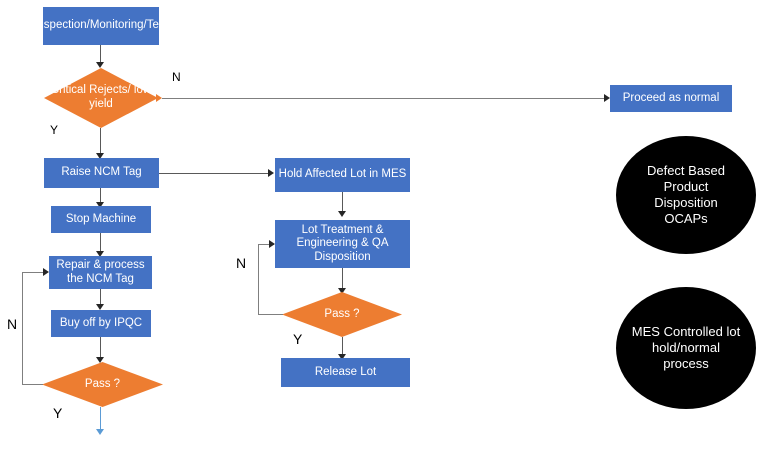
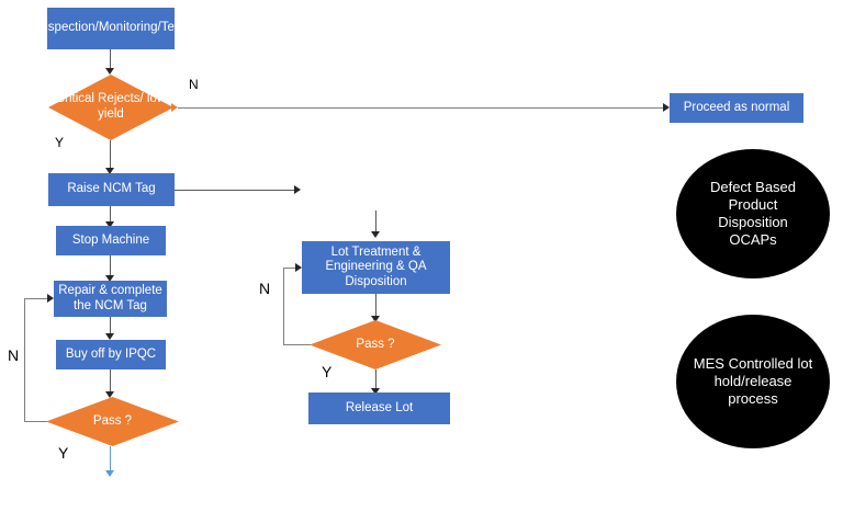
  Inspection/Monitoring/Test
  Critical Rejects/ low yield
  N
  Y
  Raise NCM Tag
  Stop Machine
- Repair & process the NCM Tag
+ Repair & complete the NCM Tag
  Buy off by IPQC
  Pass ?
  N
  Y
- Hold Affected Lot in MES
  Lot Treatment & Engineering & QA Disposition
  Pass ?
  N
  Y
  Release Lot
  Proceed as normal
  Defect Based Product Disposition OCAPs
- MES Controlled lot hold/normal process
+ MES Controlled lot hold/release process
